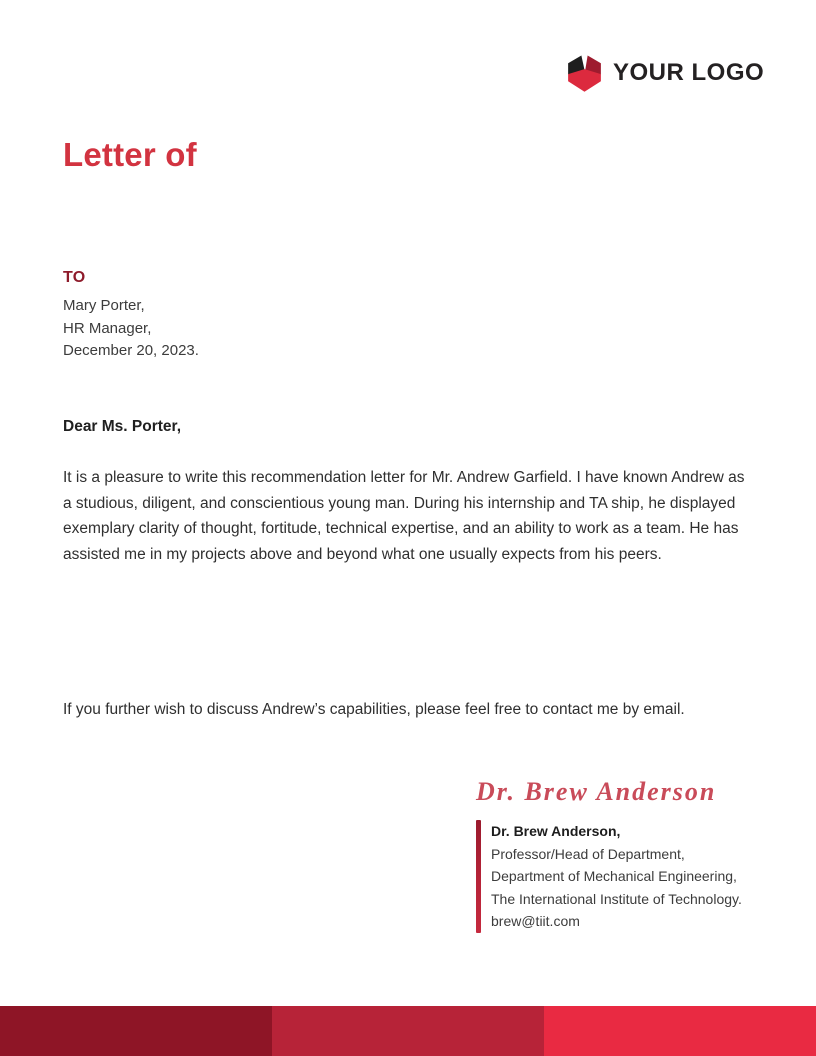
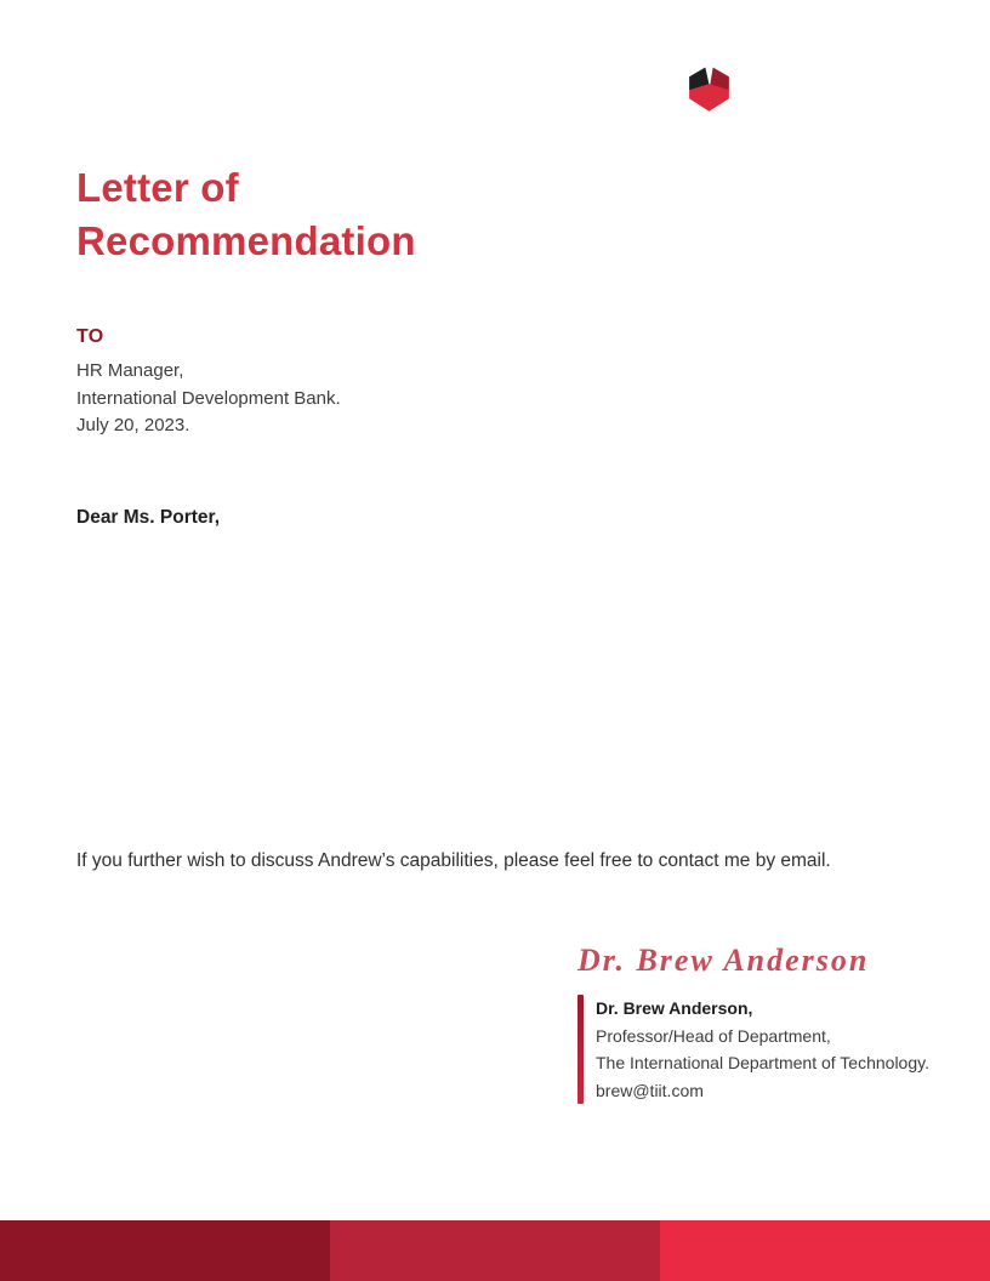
- YOUR LOGO
  Letter of
+ Recommendation
  TO
- Mary Porter,
  HR Manager,
+ International Development Bank.
- December 20, 2023.
+ July 20, 2023.
  Dear Ms. Porter,
- It is a pleasure to write this recommendation letter for Mr. Andrew Garfield. I have known Andrew as a studious, diligent, and conscientious young man. During his internship and TA ship, he displayed exemplary clarity of thought, fortitude, technical expertise, and an ability to work as a team. He has assisted me in my projects above and beyond what one usually expects from his peers.
  If you further wish to discuss Andrew’s capabilities, please feel free to contact me by email.
  Dr. Brew Anderson
  Dr. Brew Anderson,
  Professor/Head of Department,
- Department of Mechanical Engineering,
- The International Institute of Technology.
+ The International Department of Technology.
  brew@tiit.com
